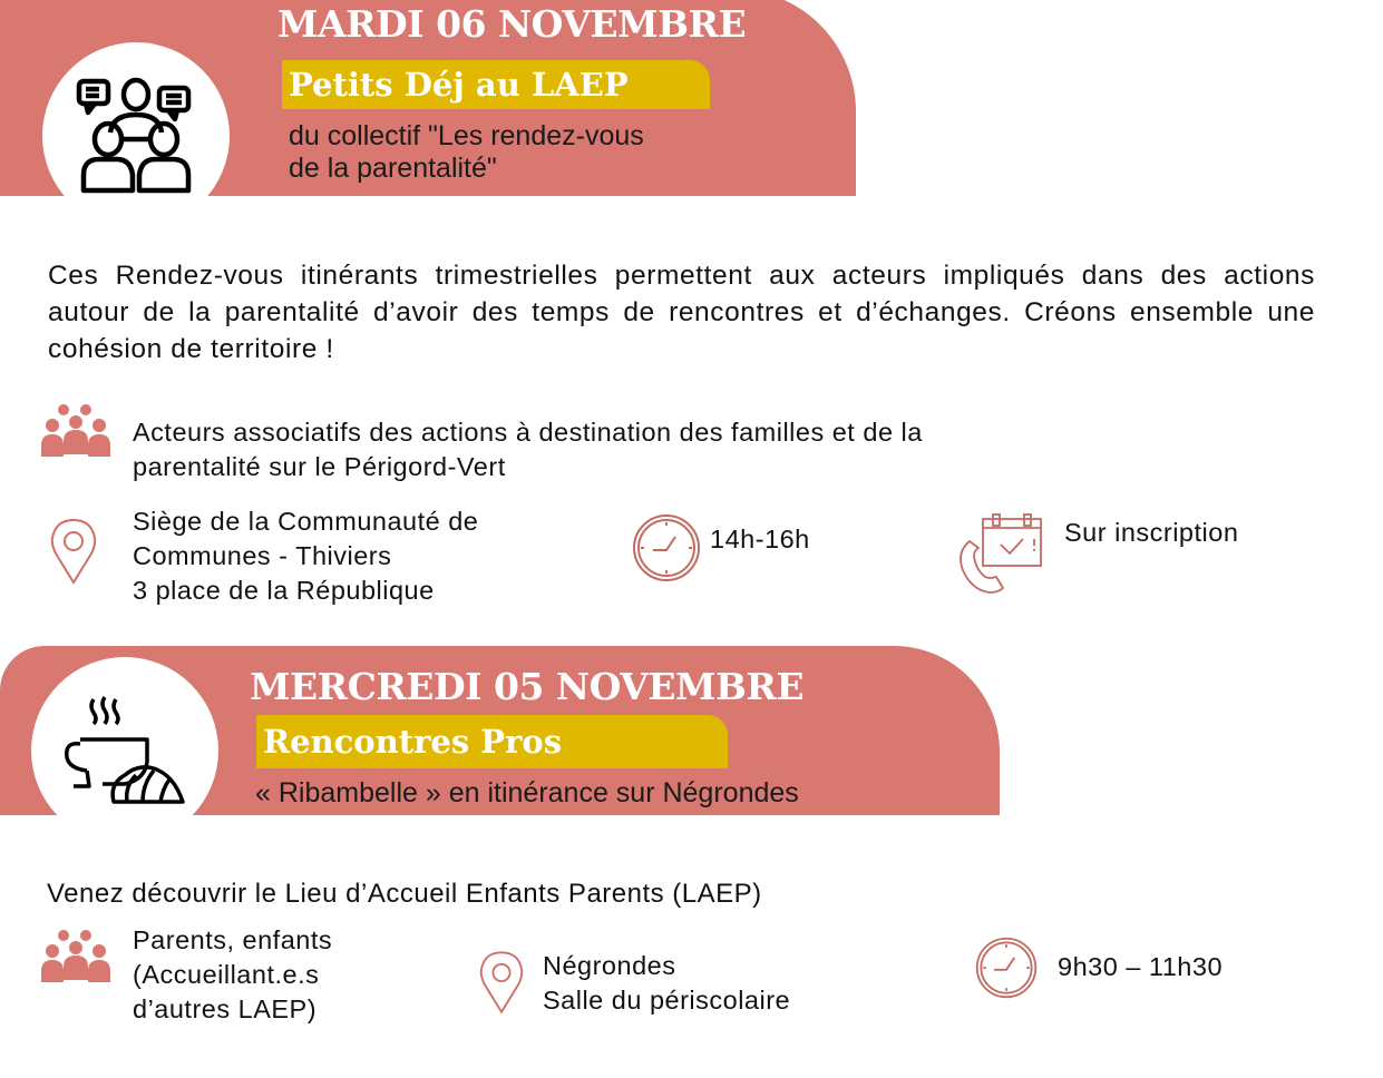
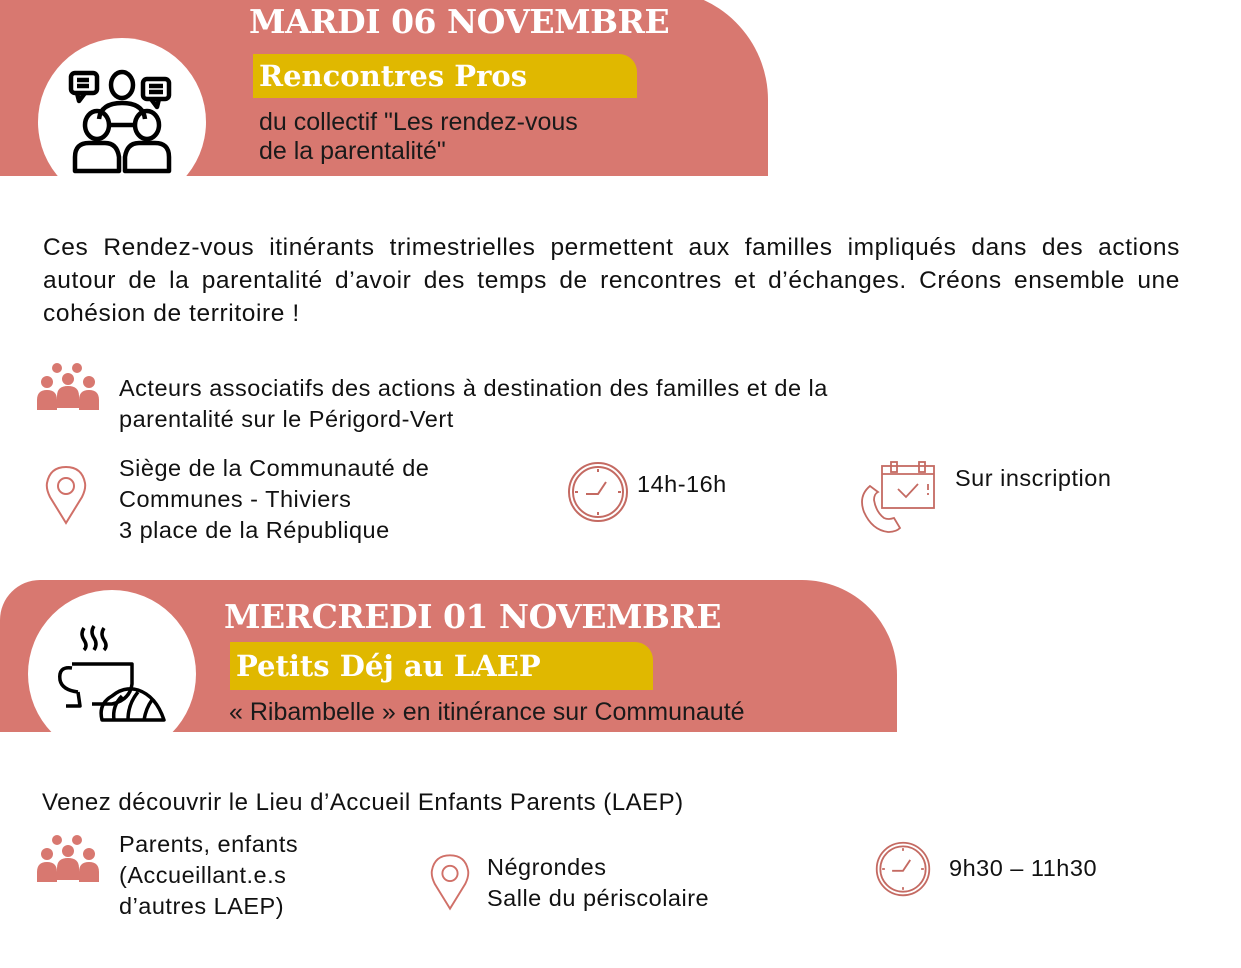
  MARDI 06 NOVEMBRE
- Petits Déj au LAEP
+ Rencontres Pros
  du collectif "Les rendez-vous
  de la parentalité"
- Ces Rendez-vous itinérants trimestrielles permettent aux acteurs impliqués dans des actions autour de la parentalité d’avoir des temps de rencontres et d’échanges. Créons ensemble une cohésion de territoire !
+ Ces Rendez-vous itinérants trimestrielles permettent aux familles impliqués dans des actions autour de la parentalité d’avoir des temps de rencontres et d’échanges. Créons ensemble une cohésion de territoire !
  Acteurs associatifs des actions à destination des familles et de la
  parentalité sur le Périgord-Vert
  Siège de la Communauté de
  Communes - Thiviers
  3 place de la République
  14h-16h
  Sur inscription
- MERCREDI 05 NOVEMBRE
+ MERCREDI 01 NOVEMBRE
- Rencontres Pros
+ Petits Déj au LAEP
- « Ribambelle » en itinérance sur Négrondes
+ « Ribambelle » en itinérance sur Communauté
  Venez découvrir le Lieu d’Accueil Enfants Parents (LAEP)
  Parents, enfants
  (Accueillant.e.s
  d’autres LAEP)
  Négrondes
  Salle du périscolaire
  9h30 – 11h30
